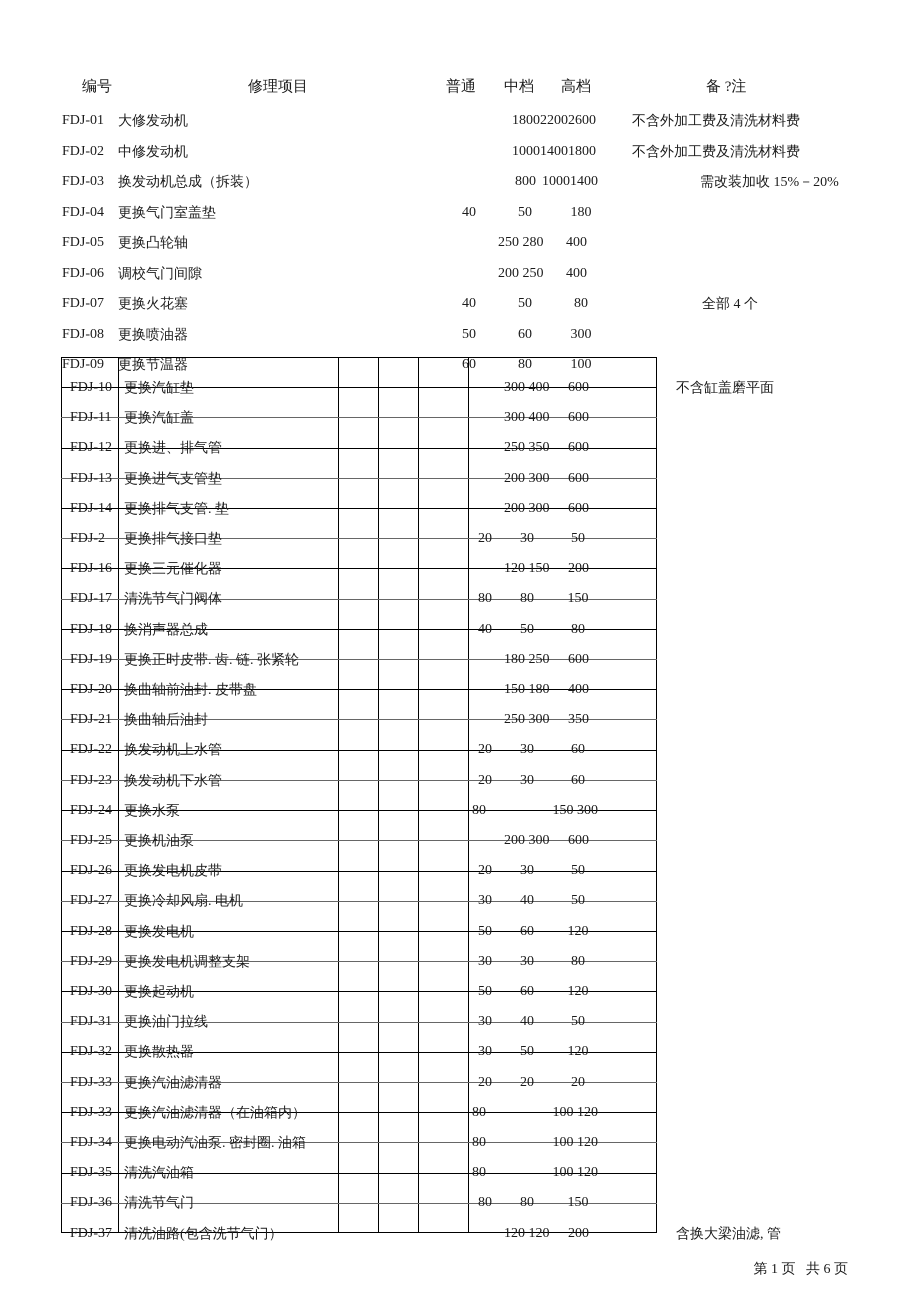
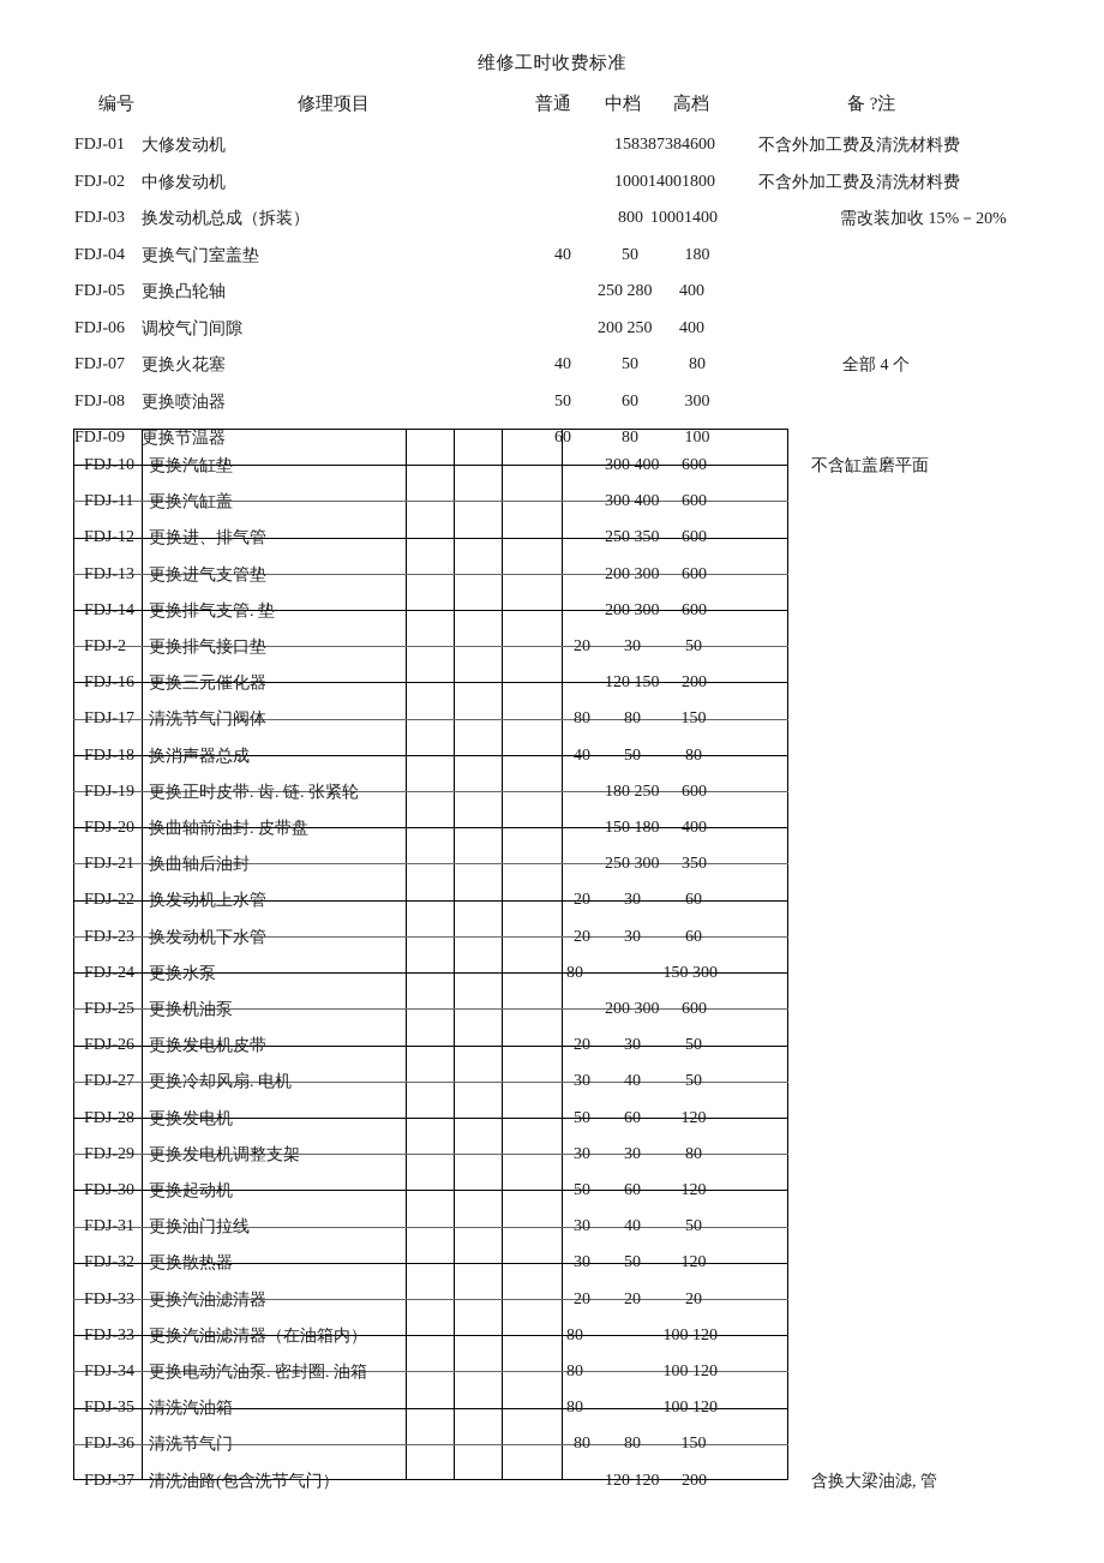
+ 维修工时收费标准
  编号
  修理项目
  普通
  中档
  高档
  备 ?注
  FDJ-01
  大修发动机
- 180022002600
+ 158387384600
  不含外加工费及清洗材料费
  FDJ-02
  中修发动机
  100014001800
  不含外加工费及清洗材料费
  FDJ-03
  换发动机总成（拆装）
  800
  10001400
  需改装加收 15%－20%
  FDJ-04
  更换气门室盖垫
  40
  50
  180
  FDJ-05
  更换凸轮轴
  250 280
  400
  FDJ-06
  调校气门间隙
  200 250
  400
  FDJ-07
  更换火花塞
  40
  50
  80
  全部 4 个
  FDJ-08
  更换喷油器
  50
  60
  300
  FDJ-09
  更换节温器
  60
  80
  100
  FDJ-10
  更换汽缸垫
  300 400
  600
  不含缸盖磨平面
  FDJ-11
  更换汽缸盖
  300 400
  600
  FDJ-12
  更换进、排气管
  250 350
  600
  FDJ-13
  更换进气支管垫
  200 300
  600
  FDJ-14
  更换排气支管. 垫
  200 300
  600
  FDJ-2
  更换排气接口垫
  20
  30
  50
  FDJ-16
  更换三元催化器
  120 150
  200
  FDJ-17
  清洗节气门阀体
  80
  80
  150
  FDJ-18
  换消声器总成
  40
  50
  80
  FDJ-19
  更换正时皮带. 齿. 链. 张紧轮
  180 250
  600
  FDJ-20
  换曲轴前油封. 皮带盘
  150 180
  400
  FDJ-21
  换曲轴后油封
  250 300
  350
  FDJ-22
  换发动机上水管
  20
  30
  60
  FDJ-23
  换发动机下水管
  20
  30
  60
  FDJ-24
  更换水泵
  80
  150 300
  FDJ-25
  更换机油泵
  200 300
  600
  FDJ-26
  更换发电机皮带
  20
  30
  50
  FDJ-27
  更换冷却风扇. 电机
  30
  40
  50
  FDJ-28
  更换发电机
  50
  60
  120
  FDJ-29
  更换发电机调整支架
  30
  30
  80
  FDJ-30
  更换起动机
  50
  60
  120
  FDJ-31
  更换油门拉线
  30
  40
  50
  FDJ-32
  更换散热器
  30
  50
  120
  FDJ-33
  更换汽油滤清器
  20
  20
  20
  FDJ-33
  更换汽油滤清器（在油箱内）
  80
  100 120
  FDJ-34
  更换电动汽油泵. 密封圈. 油箱
  80
  100 120
  FDJ-35
  清洗汽油箱
  80
  100 120
  FDJ-36
  清洗节气门
  80
  80
  150
  FDJ-37
  清洗油路(包含洗节气门）
  120 120
  200
  含换大梁油滤, 管
- 第 1 页 共 6 页
